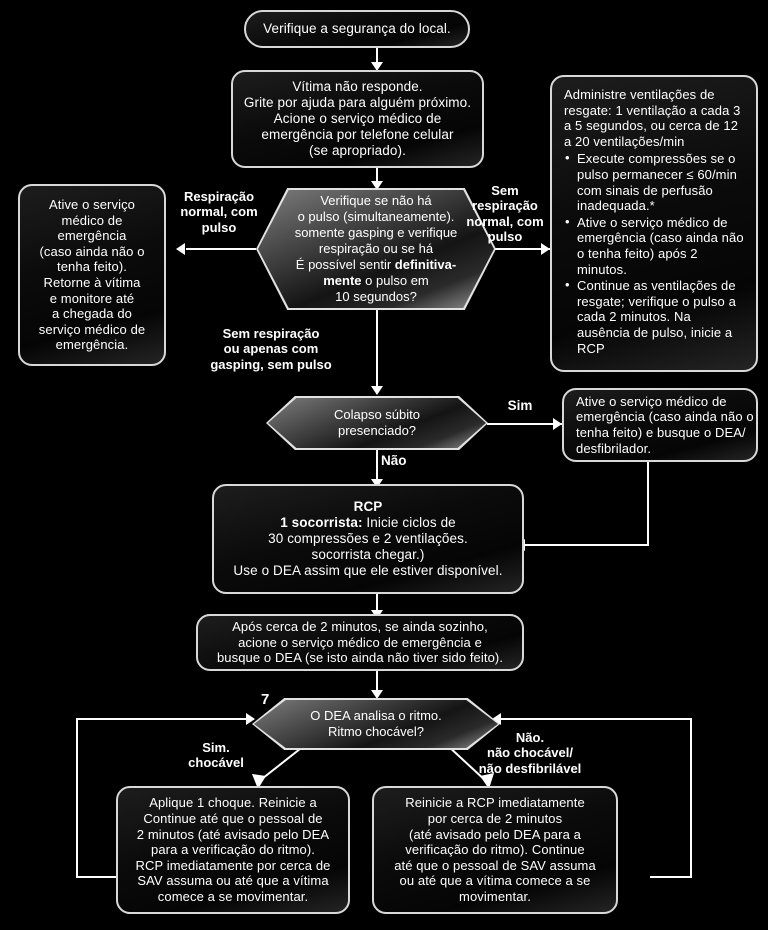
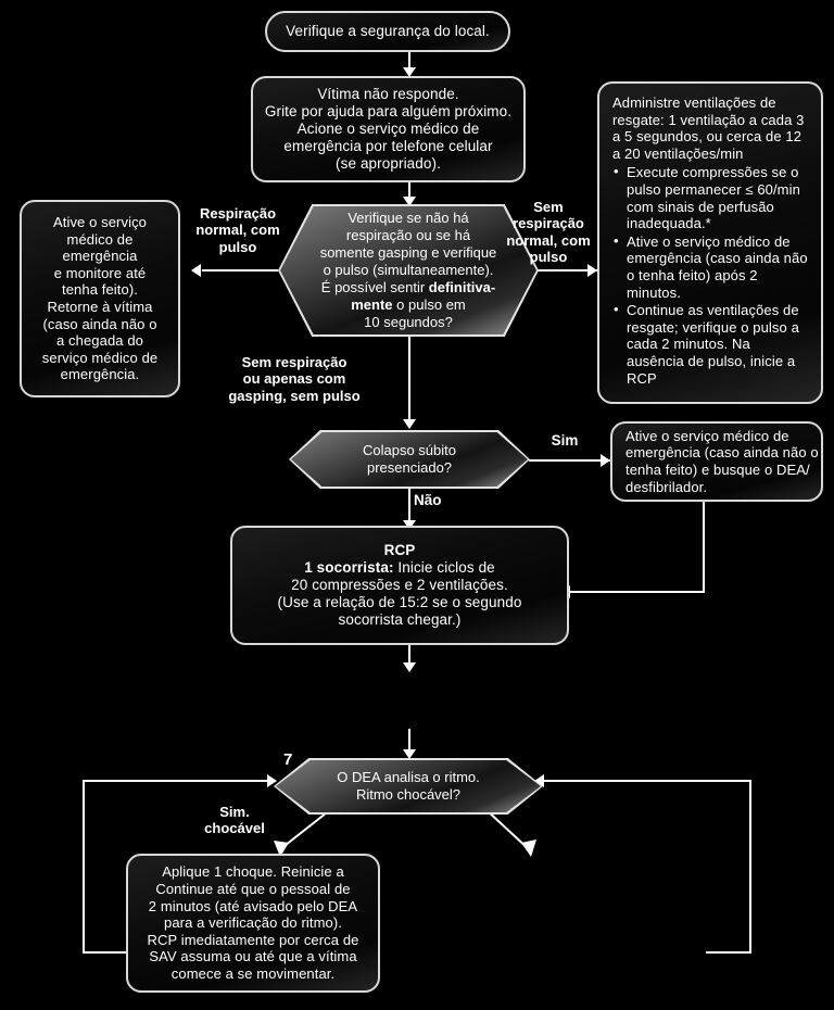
  Verifique a segurança do local.
  Vítima não responde.
  Grite por ajuda para alguém próximo.
  Acione o serviço médico de
  emergência por telefone celular
  (se apropriado).
  Administre ventilações de resgate: 1 ventilação a cada 3 a 5 segundos, ou cerca de 12 a 20 ventilações/min
  Execute compressões se o pulso permanecer ≤ 60/min com sinais de perfusão inadequada.*
  Ative o serviço médico de emergência (caso ainda não o tenha feito) após 2 minutos.
  Continue as ventilações de resgate; verifique o pulso a cada 2 minutos. Na ausência de pulso, inicie a RCP
  Ative o serviço
  médico de
  emergência
- (caso ainda não o
+ e monitore até
  tenha feito).
  Retorne à vítima
- e monitore até
+ (caso ainda não o
  a chegada do
  serviço médico de
  emergência.
  Ative o serviço médico de
  emergência (caso ainda não o
  tenha feito) e busque o DEA/
  desfibrilador.
  RCP
  1 socorrista: Inicie ciclos de
- 30 compressões e 2 ventilações.
+ 20 compressões e 2 ventilações.
+ (Use a relação de 15:2 se o segundo
  socorrista chegar.)
- Use o DEA assim que ele estiver disponível.
- Após cerca de 2 minutos, se ainda sozinho,
- acione o serviço médico de emergência e
- busque o DEA (se isto ainda não tiver sido feito).
  Aplique 1 choque. Reinicie a
  Continue até que o pessoal de
  2 minutos (até avisado pelo DEA
  para a verificação do ritmo).
  RCP imediatamente por cerca de
  SAV assuma ou até que a vítima
  comece a se movimentar.
- Reinicie a RCP imediatamente
- por cerca de 2 minutos
- (até avisado pelo DEA para a
- verificação do ritmo). Continue
- até que o pessoal de SAV assuma
- ou até que a vítima comece a se
- movimentar.
  Verifique se não há
- o pulso (simultaneamente).
+ respiração ou se há
  somente gasping e verifique
- respiração ou se há
+ o pulso (simultaneamente).
  É possível sentir definitiva-
  mente o pulso em
  10 segundos?
  Colapso súbito
  presenciado?
  O DEA analisa o ritmo.
  Ritmo chocável?
  7
  Respiração
  normal, com
  pulso
  Sem
  respiração
  normal, com
  pulso
  Sem respiração
  ou apenas com
  gasping, sem pulso
  Sim
  Não
  Sim.
  chocável
- Não.
- não chocável/
- não desfibrilável
